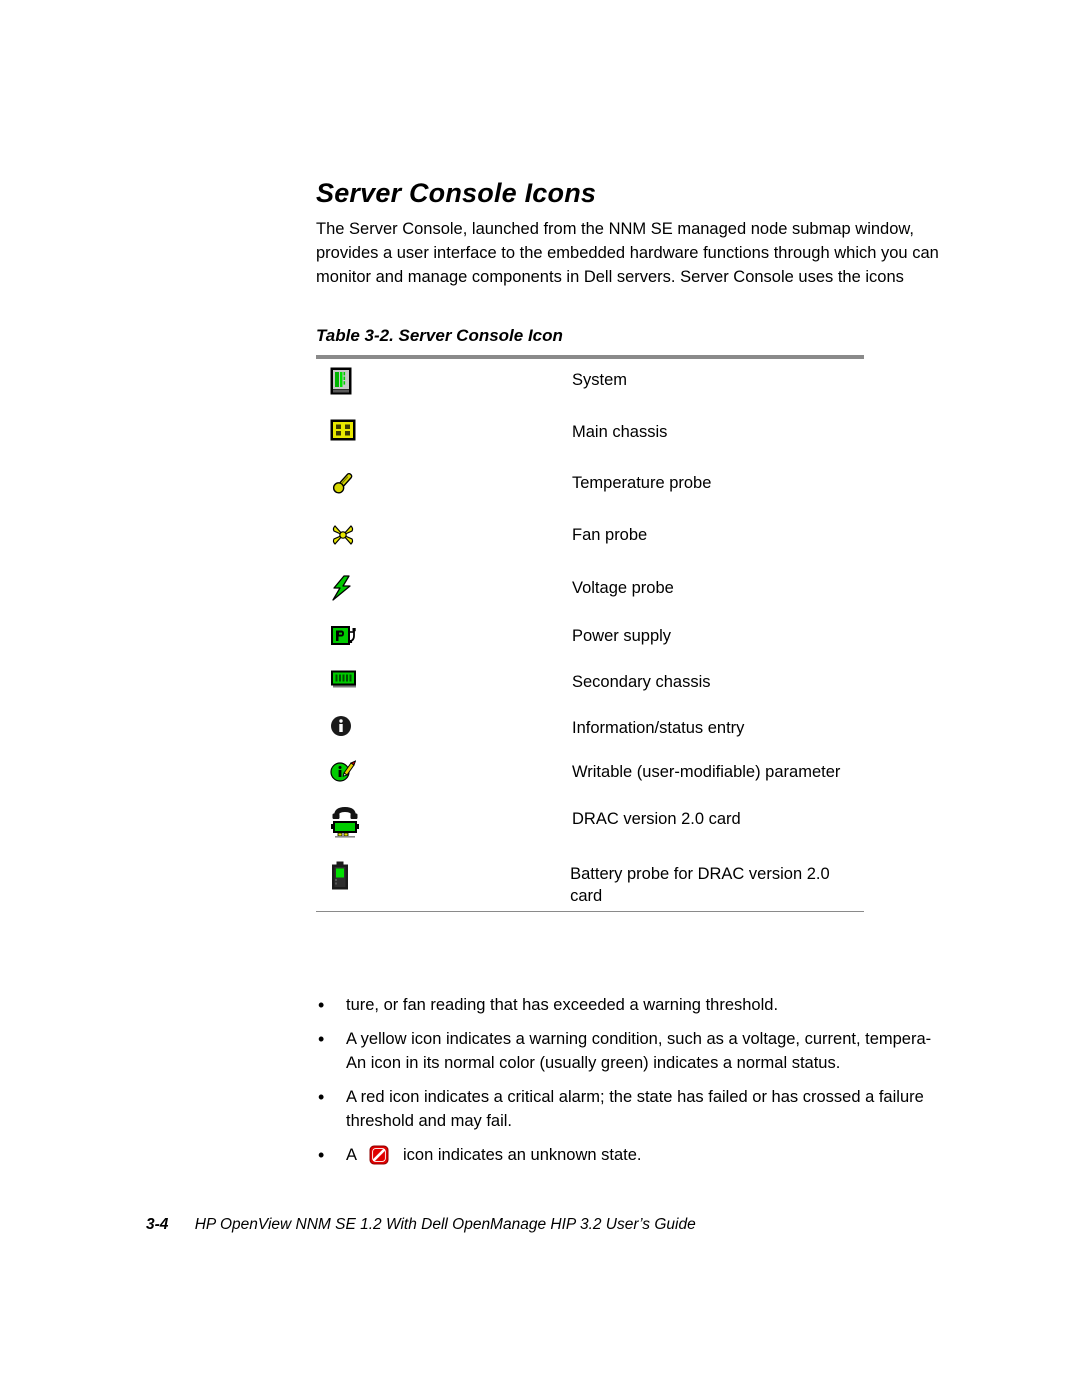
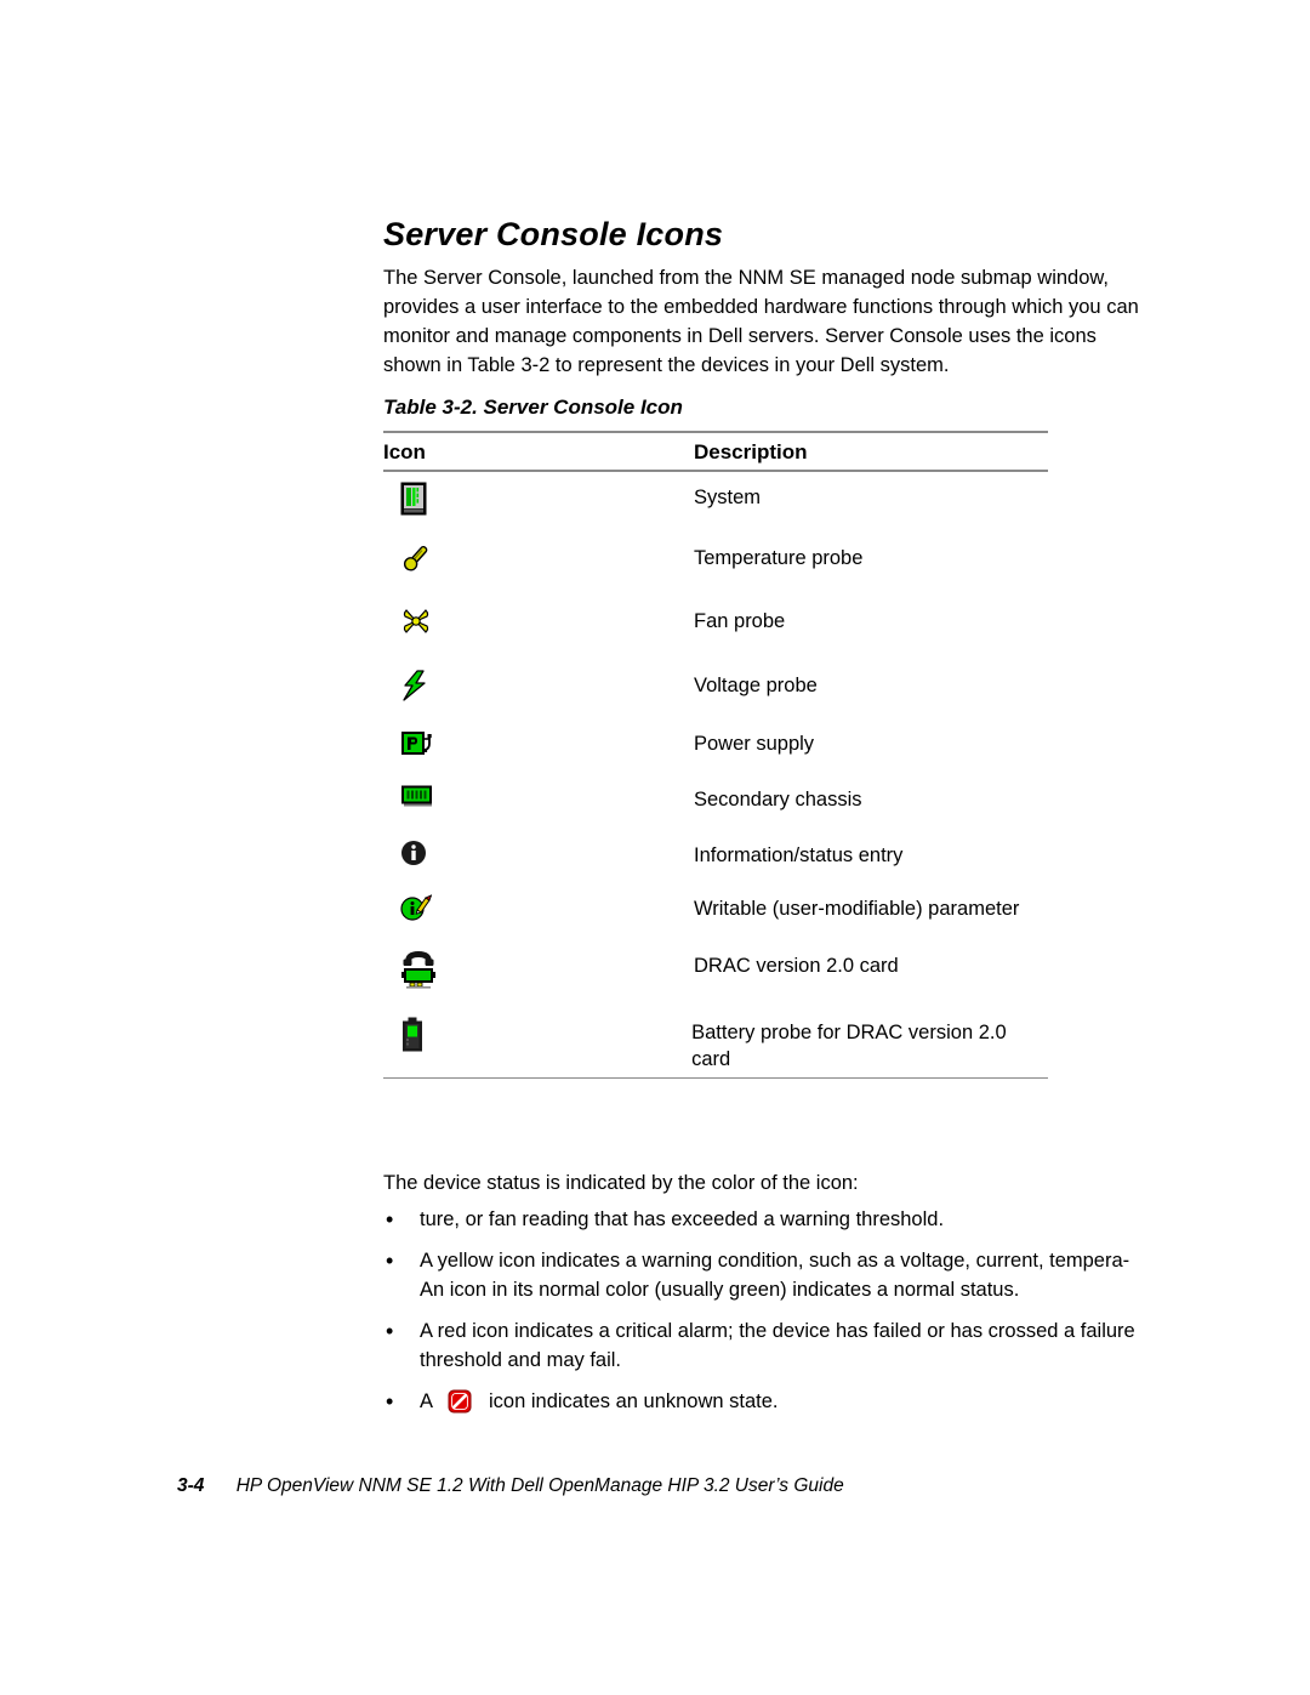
  Server Console Icons
  The Server Console, launched from the NNM SE managed node submap window,
  provides a user interface to the embedded hardware functions through which you can
  monitor and manage components in Dell servers. Server Console uses the icons
+ shown in Table 3-2 to represent the devices in your Dell system.
  Table 3-2. Server Console Icon
+ Icon
+ Description
  System
- Main chassis
  Temperature probe
  Fan probe
  Voltage probe
  Power supply
  Secondary chassis
  Information/status entry
  Writable (user-modifiable) parameter
  DRAC version 2.0 card
  Battery probe for DRAC version 2.0 card
+ The device status is indicated by the color of the icon:
  •
  ture, or fan reading that has exceeded a warning threshold.
  •
  A yellow icon indicates a warning condition, such as a voltage, current, tempera-
  An icon in its normal color (usually green) indicates a normal status.
  •
- A red icon indicates a critical alarm; the state has failed or has crossed a failure
+ A red icon indicates a critical alarm; the device has failed or has crossed a failure
  threshold and may fail.
  •
  A
  icon indicates an unknown state.
  3-4 HP OpenView NNM SE 1.2 With Dell OpenManage HIP 3.2 User’s Guide
